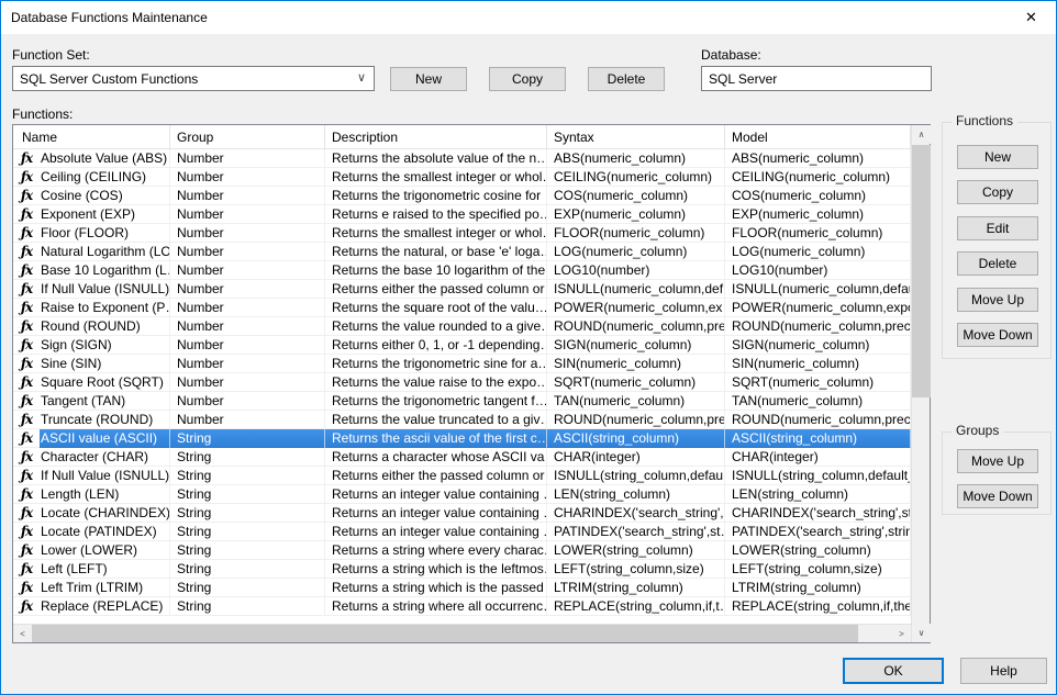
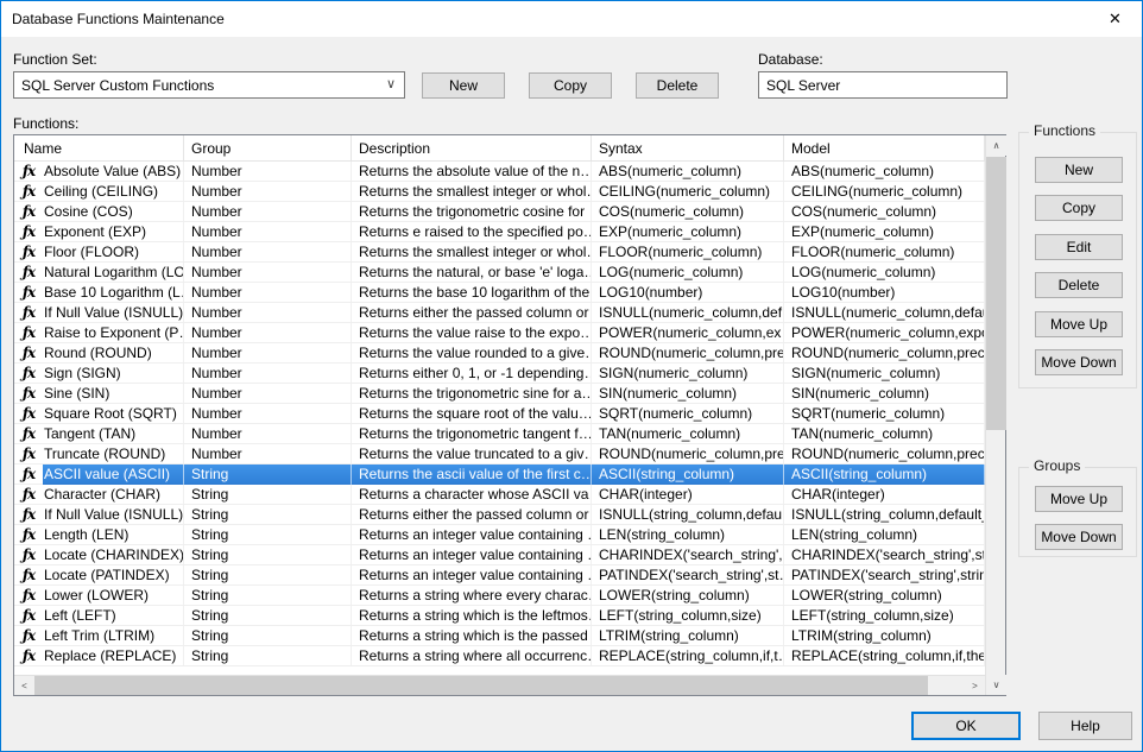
  Database Functions Maintenance
  ✕
  Function Set:
  SQL Server Custom Functions
  ∨
  New
  Copy
  Delete
  Database:
  SQL Server
  Functions:
  Name
  Group
  Description
  Syntax
  Model
  ƒx
  Absolute Value (ABS)
  Number
  Returns the absolute value of the n…
  ABS(numeric_column)
  ABS(numeric_column)
  ƒx
  Ceiling (CEILING)
  Number
  Returns the smallest integer or whol
  CEILING(numeric_column)
  CEILING(numeric_column)
  ƒx
  Cosine (COS)
  Number
  Returns the trigonometric cosine for
  COS(numeric_column)
  COS(numeric_column)
  ƒx
  Exponent (EXP)
  Number
  Returns e raised to the specified po…
  EXP(numeric_column)
  EXP(numeric_column)
  ƒx
  Floor (FLOOR)
  Number
  Returns the smallest integer or whol
  FLOOR(numeric_column)
  FLOOR(numeric_column)
  ƒx
  Natural Logarithm (LO
  Number
  Returns the natural, or base 'e' loga…
  LOG(numeric_column)
  LOG(numeric_column)
  ƒx
  Base 10 Logarithm (L
  Number
  Returns the base 10 logarithm of the
  LOG10(number)
  LOG10(number)
  ƒx
  If Null Value (ISNULL)
  Number
  Returns either the passed column or
  ISNULL(numeric_column,def
  ISNULL(numeric_column,defa
  ƒx
  Raise to Exponent (P
  Number
- Returns the square root of the valu…
+ Returns the value raise to the expo…
  POWER(numeric_column,ex
  POWER(numeric_column,exp
  ƒx
  Round (ROUND)
  Number
  Returns the value rounded to a give
  ROUND(numeric_column,pre
  ROUND(numeric_column,prec
  ƒx
  Sign (SIGN)
  Number
  Returns either 0, 1, or -1 depending…
  SIGN(numeric_column)
  SIGN(numeric_column)
  ƒx
  Sine (SIN)
  Number
  Returns the trigonometric sine for a…
  SIN(numeric_column)
  SIN(numeric_column)
  ƒx
  Square Root (SQRT)
  Number
- Returns the value raise to the expo…
+ Returns the square root of the valu…
  SQRT(numeric_column)
  SQRT(numeric_column)
  ƒx
  Tangent (TAN)
  Number
  Returns the trigonometric tangent f…
  TAN(numeric_column)
  TAN(numeric_column)
  ƒx
  Truncate (ROUND)
  Number
  Returns the value truncated to a giv…
  ROUND(numeric_column,pre
  ROUND(numeric_column,prec
  ƒx
  ASCII value (ASCII)
  String
  Returns the ascii value of the first c…
  ASCII(string_column)
  ASCII(string_column)
  ƒx
  Character (CHAR)
  String
  Returns a character whose ASCII va
  CHAR(integer)
  CHAR(integer)
  ƒx
  If Null Value (ISNULL)
  String
  Returns either the passed column or
  ISNULL(string_column,defau
  ISNULL(string_column,default
  ƒx
  Length (LEN)
  String
  Returns an integer value containing
  LEN(string_column)
  LEN(string_column)
  ƒx
  Locate (CHARINDEX)
  String
  Returns an integer value containing
  CHARINDEX('search_string',
  CHARINDEX('search_string',s
  ƒx
  Locate (PATINDEX)
  String
  Returns an integer value containing
  PATINDEX('search_string',st
  PATINDEX('search_string',strin
  ƒx
  Lower (LOWER)
  String
  Returns a string where every charac
  LOWER(string_column)
  LOWER(string_column)
  ƒx
  Left (LEFT)
  String
  Returns a string which is the leftmos
  LEFT(string_column,size)
  LEFT(string_column,size)
  ƒx
  Left Trim (LTRIM)
  String
  Returns a string which is the passed
  LTRIM(string_column)
  LTRIM(string_column)
  ƒx
  Replace (REPLACE)
  String
  Returns a string where all occurrenc
  REPLACE(string_column,if,t
  REPLACE(string_column,if,the
  <
  >
  ∧
  ∨
  Functions
  New
  Copy
  Edit
  Delete
  Move Up
  Move Down
  Groups
  Move Up
  Move Down
  OK
  Help
